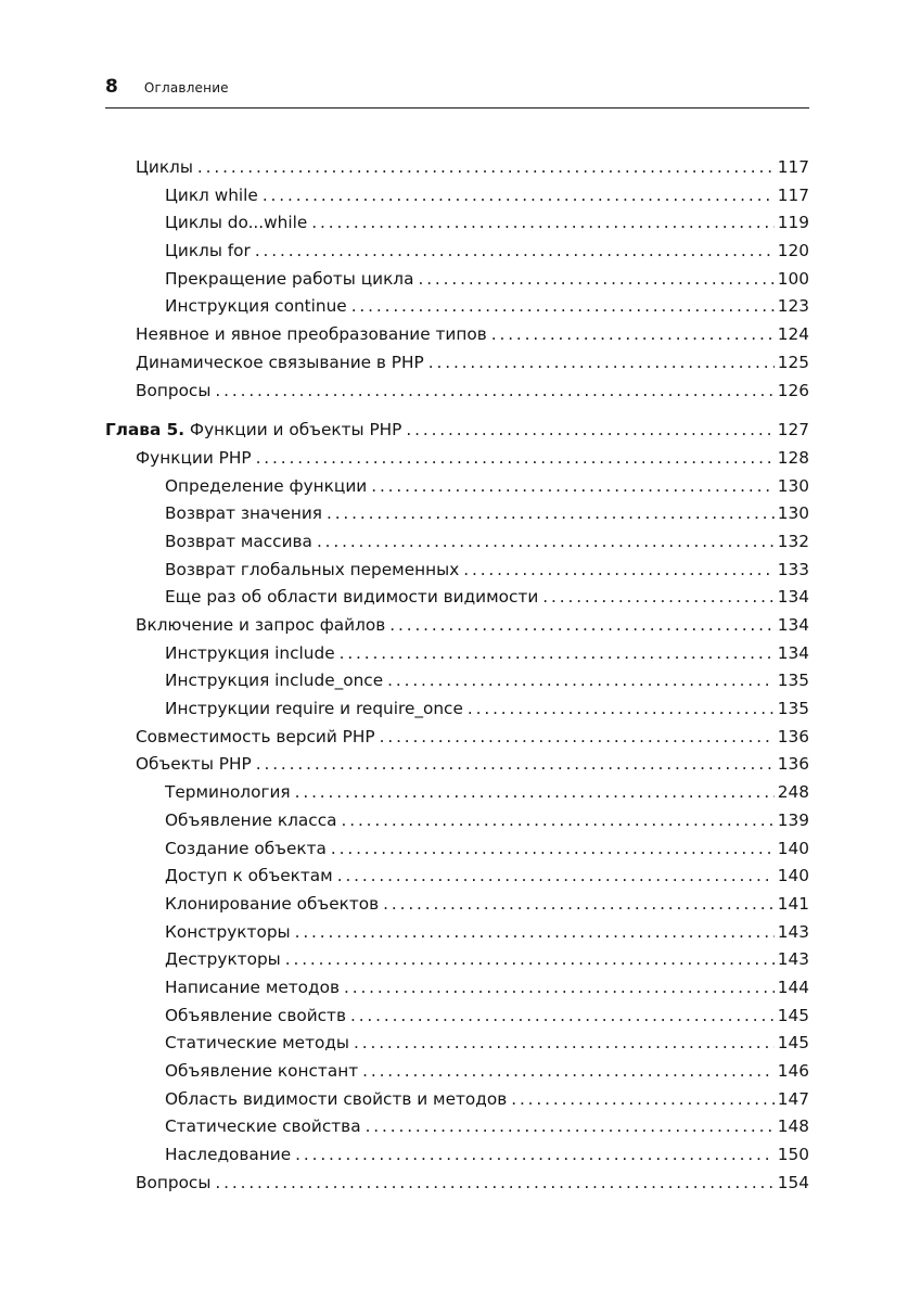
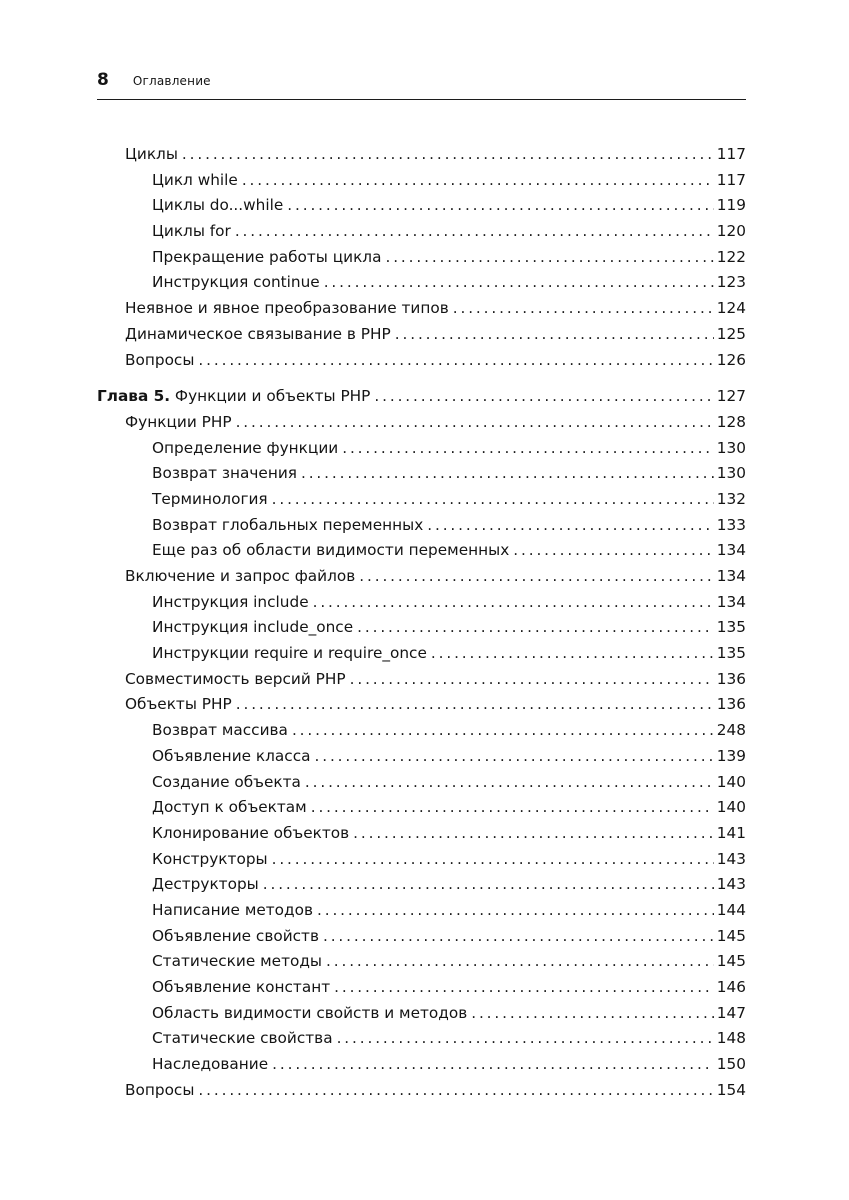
  8
  Оглавление
  Циклы
  117
  Цикл while
  117
  Циклы do...while
  119
  Циклы for
  120
  Прекращение работы цикла
- 100
+ 122
  Инструкция continue
  123
  Неявное и явное преобразование типов
  124
  Динамическое связывание в PHP
  125
  Вопросы
  126
  Глава 5.
  Функции и объекты PHP
  127
  Функции PHP
  128
  Определение функции
  130
  Возврат значения
  130
- Возврат массива
+ Терминология
  132
  Возврат глобальных переменных
  133
- Еще раз об области видимости видимости
+ Еще раз об области видимости переменных
  134
  Включение и запрос файлов
  134
  Инструкция include
  134
  Инструкция include_once
  135
  Инструкции require и require_once
  135
  Совместимость версий PHP
  136
  Объекты PHP
  136
- Терминология
+ Возврат массива
  248
  Объявление класса
  139
  Создание объекта
  140
  Доступ к объектам
  140
  Клонирование объектов
  141
  Конструкторы
  143
  Деструкторы
  143
  Написание методов
  144
  Объявление свойств
  145
  Статические методы
  145
  Объявление констант
  146
  Область видимости свойств и методов
  147
  Статические свойства
  148
  Наследование
  150
  Вопросы
  154
